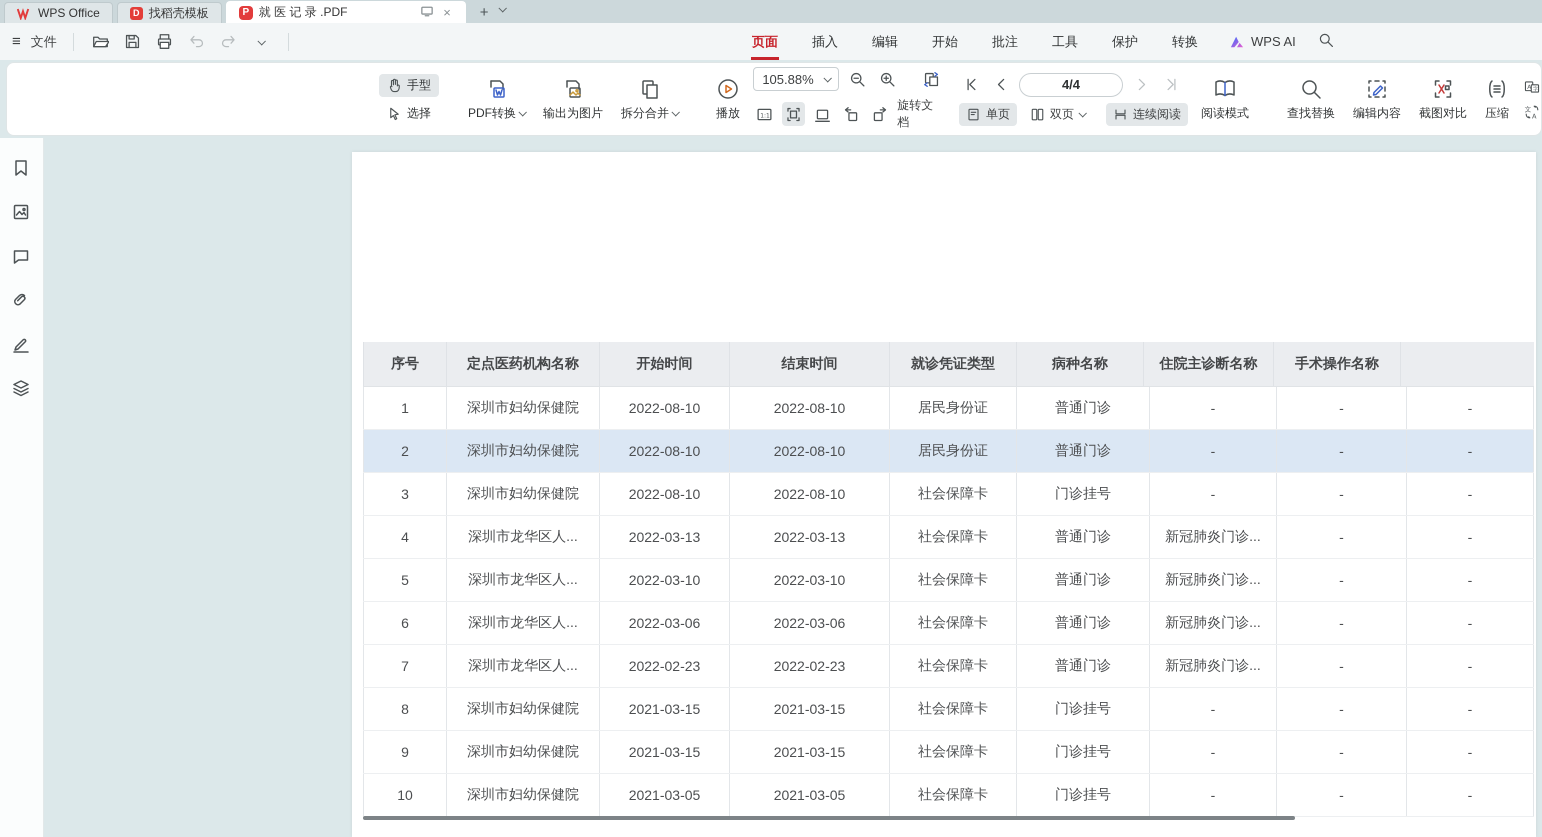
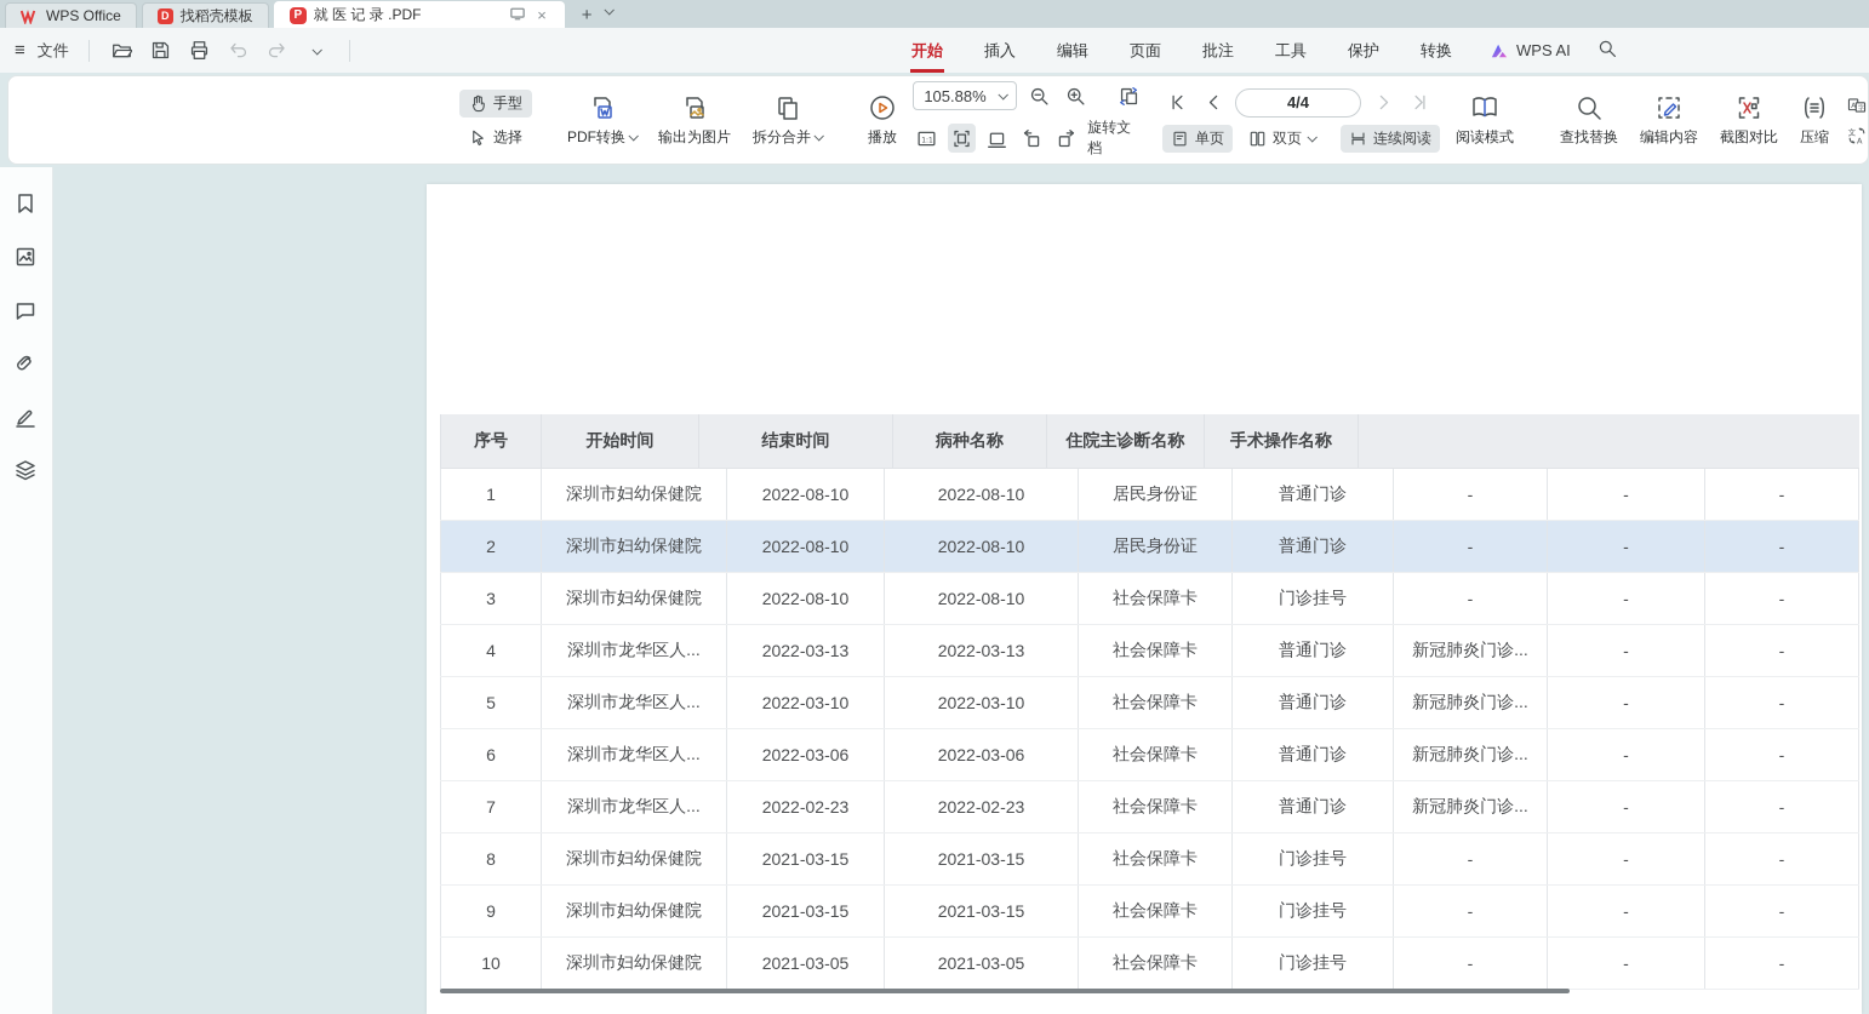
  WPS Office
  D
  找稻壳模板
  P
  就 医 记 录 .PDF
  ×
  +
  ≡
  文件
- 页面
+ 开始
  插入
  编辑
- 开始
+ 页面
  批注
  工具
  保护
  转换
  WPS AI
  手型
  选择
  PDF转换
  输出为图片
  拆分合并
  播放
  105.88%
  旋转文档
  4/4
  单页
  双页
  连续阅读
  阅读模式
  查找替换
  编辑内容
  截图对比
  压缩
  文
  A
  序号
- 定点医药机构名称
  开始时间
  结束时间
- 就诊凭证类型
  病种名称
  住院主诊断名称
  手术操作名称
  1
  深圳市妇幼保健院
  2022-08-10
  2022-08-10
  居民身份证
  普通门诊
  -
  -
  -
  2
  深圳市妇幼保健院
  2022-08-10
  2022-08-10
  居民身份证
  普通门诊
  -
  -
  -
  3
  深圳市妇幼保健院
  2022-08-10
  2022-08-10
  社会保障卡
  门诊挂号
  -
  -
  -
  4
  深圳市龙华区人...
  2022-03-13
  2022-03-13
  社会保障卡
  普通门诊
  新冠肺炎门诊...
  -
  -
  5
  深圳市龙华区人...
  2022-03-10
  2022-03-10
  社会保障卡
  普通门诊
  新冠肺炎门诊...
  -
  -
  6
  深圳市龙华区人...
  2022-03-06
  2022-03-06
  社会保障卡
  普通门诊
  新冠肺炎门诊...
  -
  -
  7
  深圳市龙华区人...
  2022-02-23
  2022-02-23
  社会保障卡
  普通门诊
  新冠肺炎门诊...
  -
  -
  8
  深圳市妇幼保健院
  2021-03-15
  2021-03-15
  社会保障卡
  门诊挂号
  -
  -
  -
  9
  深圳市妇幼保健院
  2021-03-15
  2021-03-15
  社会保障卡
  门诊挂号
  -
  -
  -
  10
  深圳市妇幼保健院
  2021-03-05
  2021-03-05
  社会保障卡
  门诊挂号
  -
  -
  -
